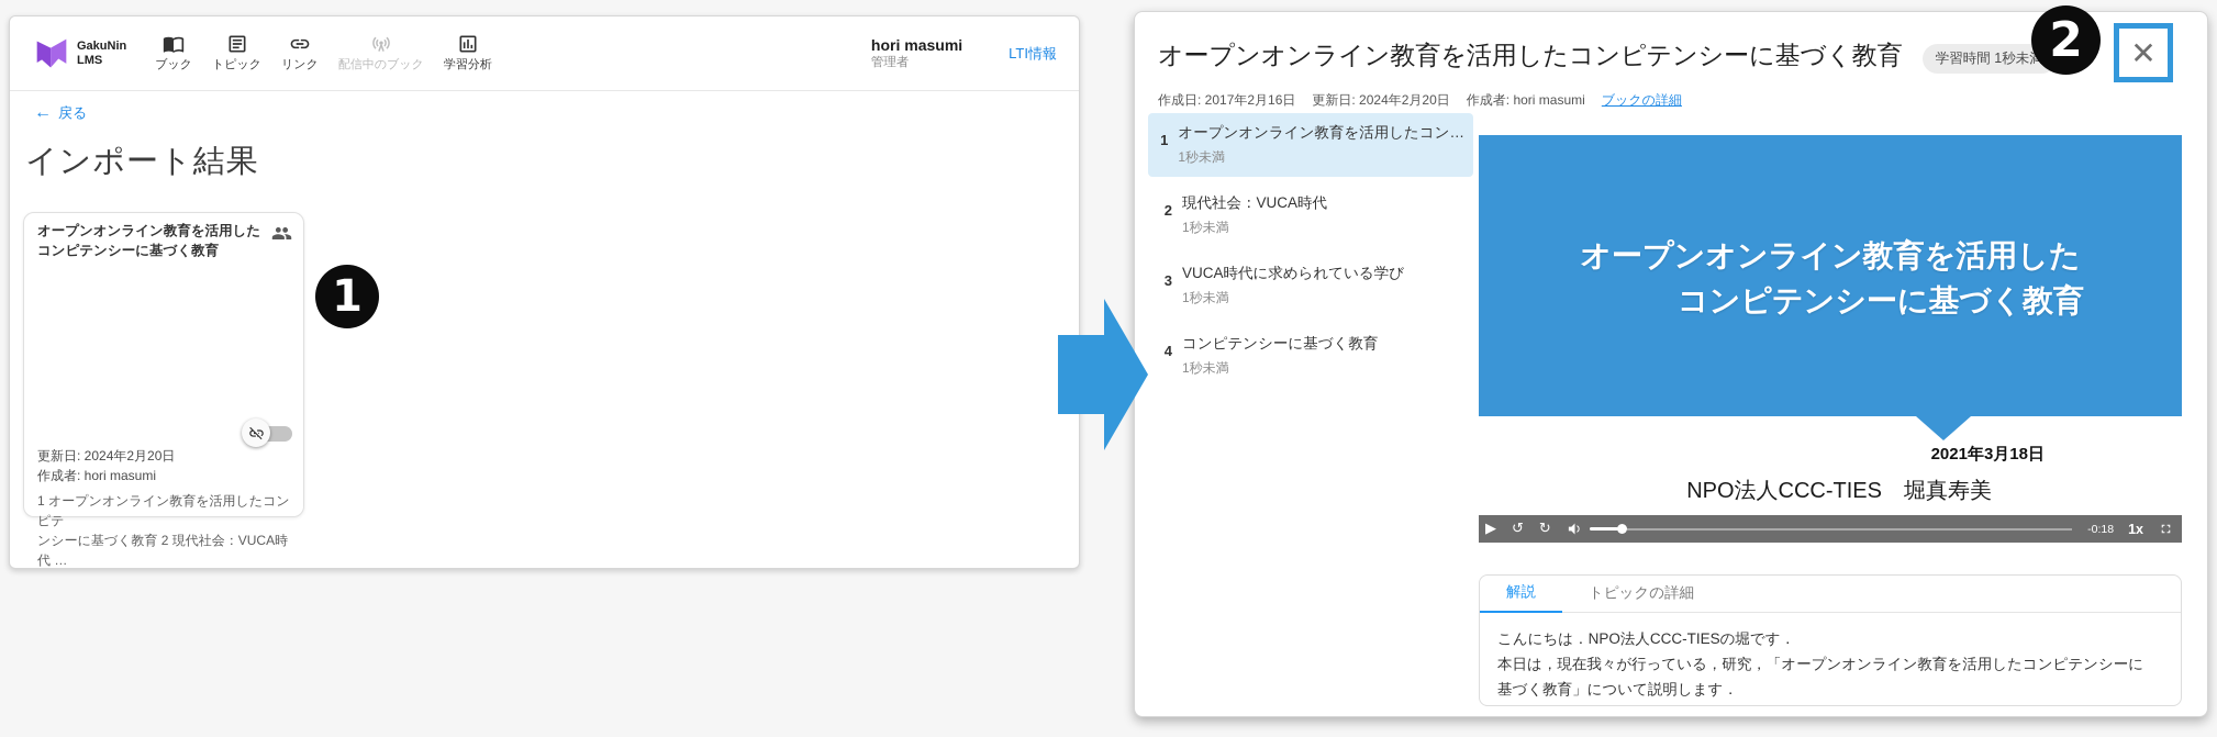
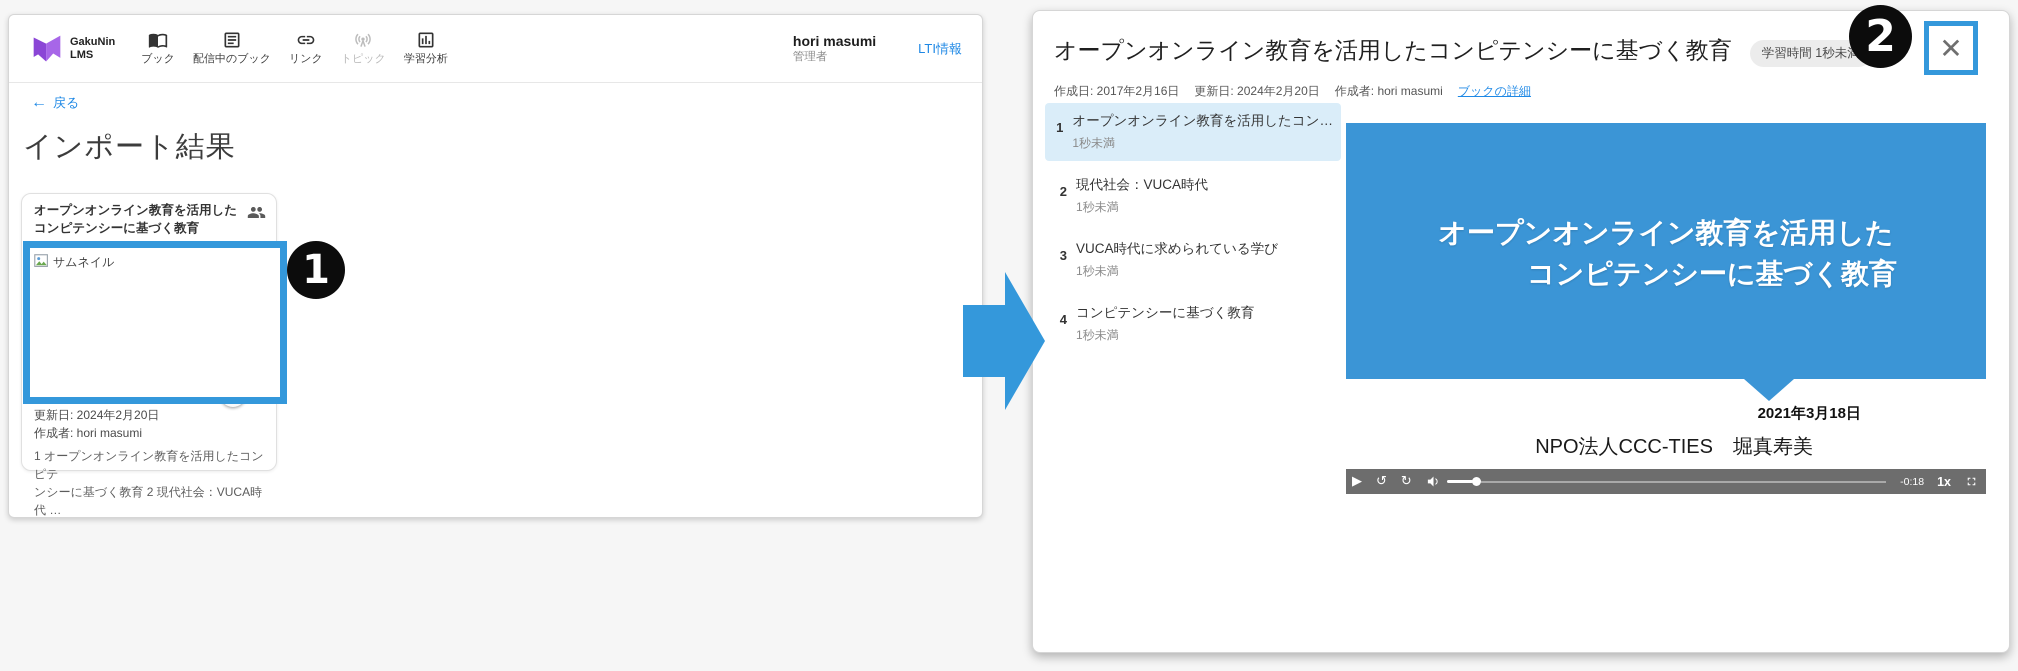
  GakuNin
  LMS
  ブック
- トピック
+ 配信中のブック
  リンク
- 配信中のブック
+ トピック
  学習分析
  hori masumi
  管理者
  LTI情報
  ←
  戻る
  インポート結果
  オープンオンライン教育を活用したコンピテンシーに基づく教育
  更新日: 2024年2月20日
  作成者: hori masumi
  1 オープンオンライン教育を活用したコンピテ
  ンシーに基づく教育 2 現代社会：VUCA時代 …
+ サムネイル
  1
  オープンオンライン教育を活用したコンピテンシーに基づく教育
  学習時間 1秒未
  作成日: 2017年2月16日
  更新日: 2024年2月20日
  作成者: hori masumi
  ブックの詳細
  1
  オープンオンライン教育を活用したコン…
  1秒未満
  2
  現代社会：VUCA時代
  1秒未満
  3
  VUCA時代に求められている学び
  1秒未満
  4
  コンピテンシーに基づく教育
  1秒未満
  オープンオンライン教育を活用した
  コンピテンシーに基づく教育
  2021年3月18日
  NPO法人CCC-TIES 堀真寿美
  ▶
  ↺
  ↻
  -0:18
  1x
- 解説
- トピックの詳細
- こんにちは．NPO法人CCC-TIESの堀です．
- 本日は，現在我々が行っている，研究，「オープンオンライン教育を活用したコンピテンシーに
- 基づく教育」について説明します．
  2
  ✕
